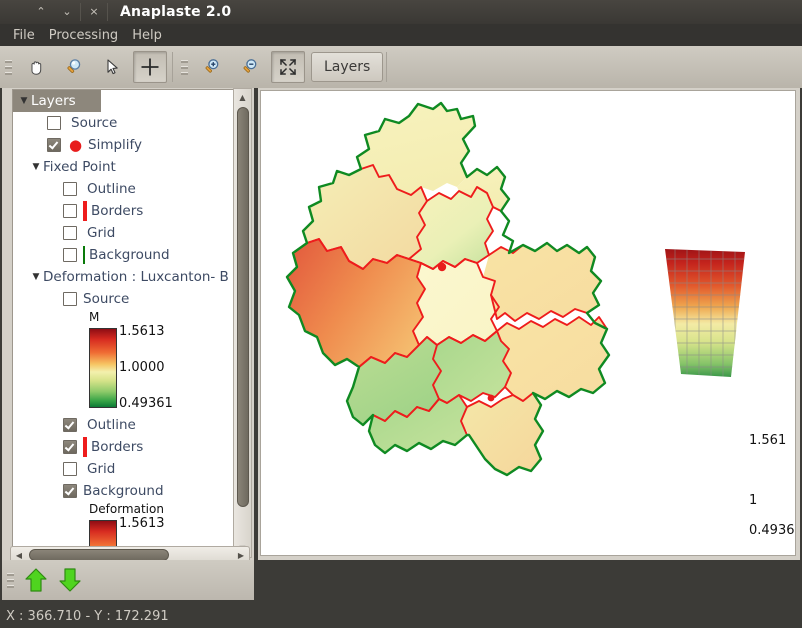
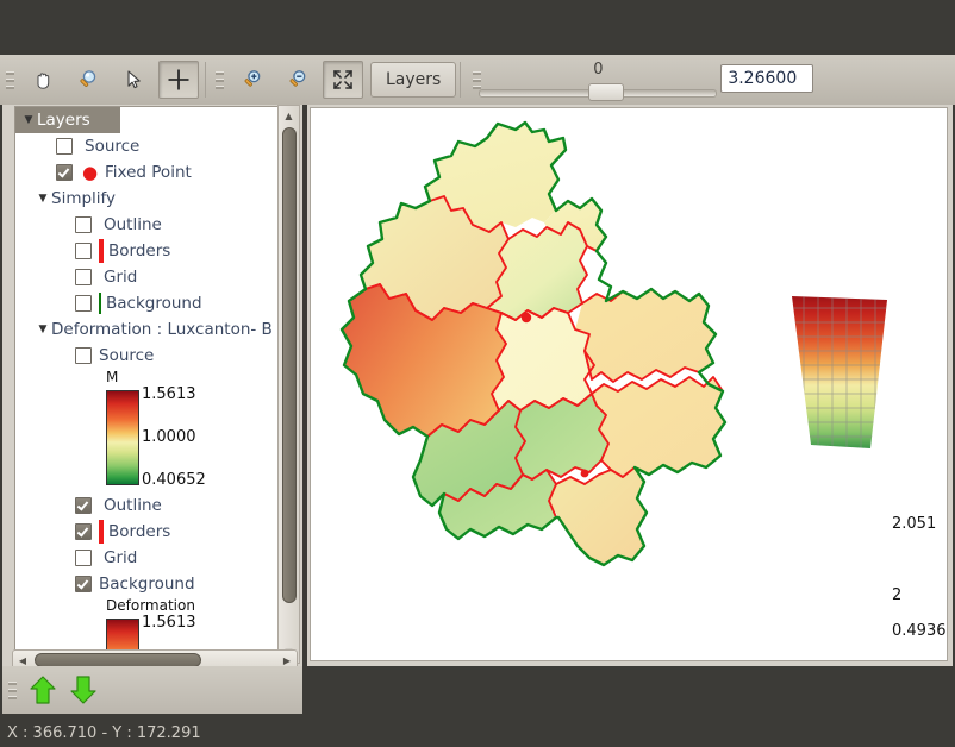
- ⌃
- ⌄
- ×
- Anaplaste 2.0
- File
- Processing
- Help
  Layers
+ 0
+ 3.26600
  ▼
  Layers
  Source
  ●
- Simplify
+ Fixed Point
  ▼
- Fixed Point
+ Simplify
  Outline
  Borders
  Grid
  Background
  ▼
  Deformation : Luxcanton- B
  Source
  M
  1.5613
  1.0000
- 0.49361
+ 0.40652
  Outline
  Borders
  Grid
  Background
  Deformation
  1.5613
  ▲
- 1.561
+ 2.051
- 1
+ 2
  0.4936
  ◀
  ▶
  X : 366.710 - Y : 172.291
